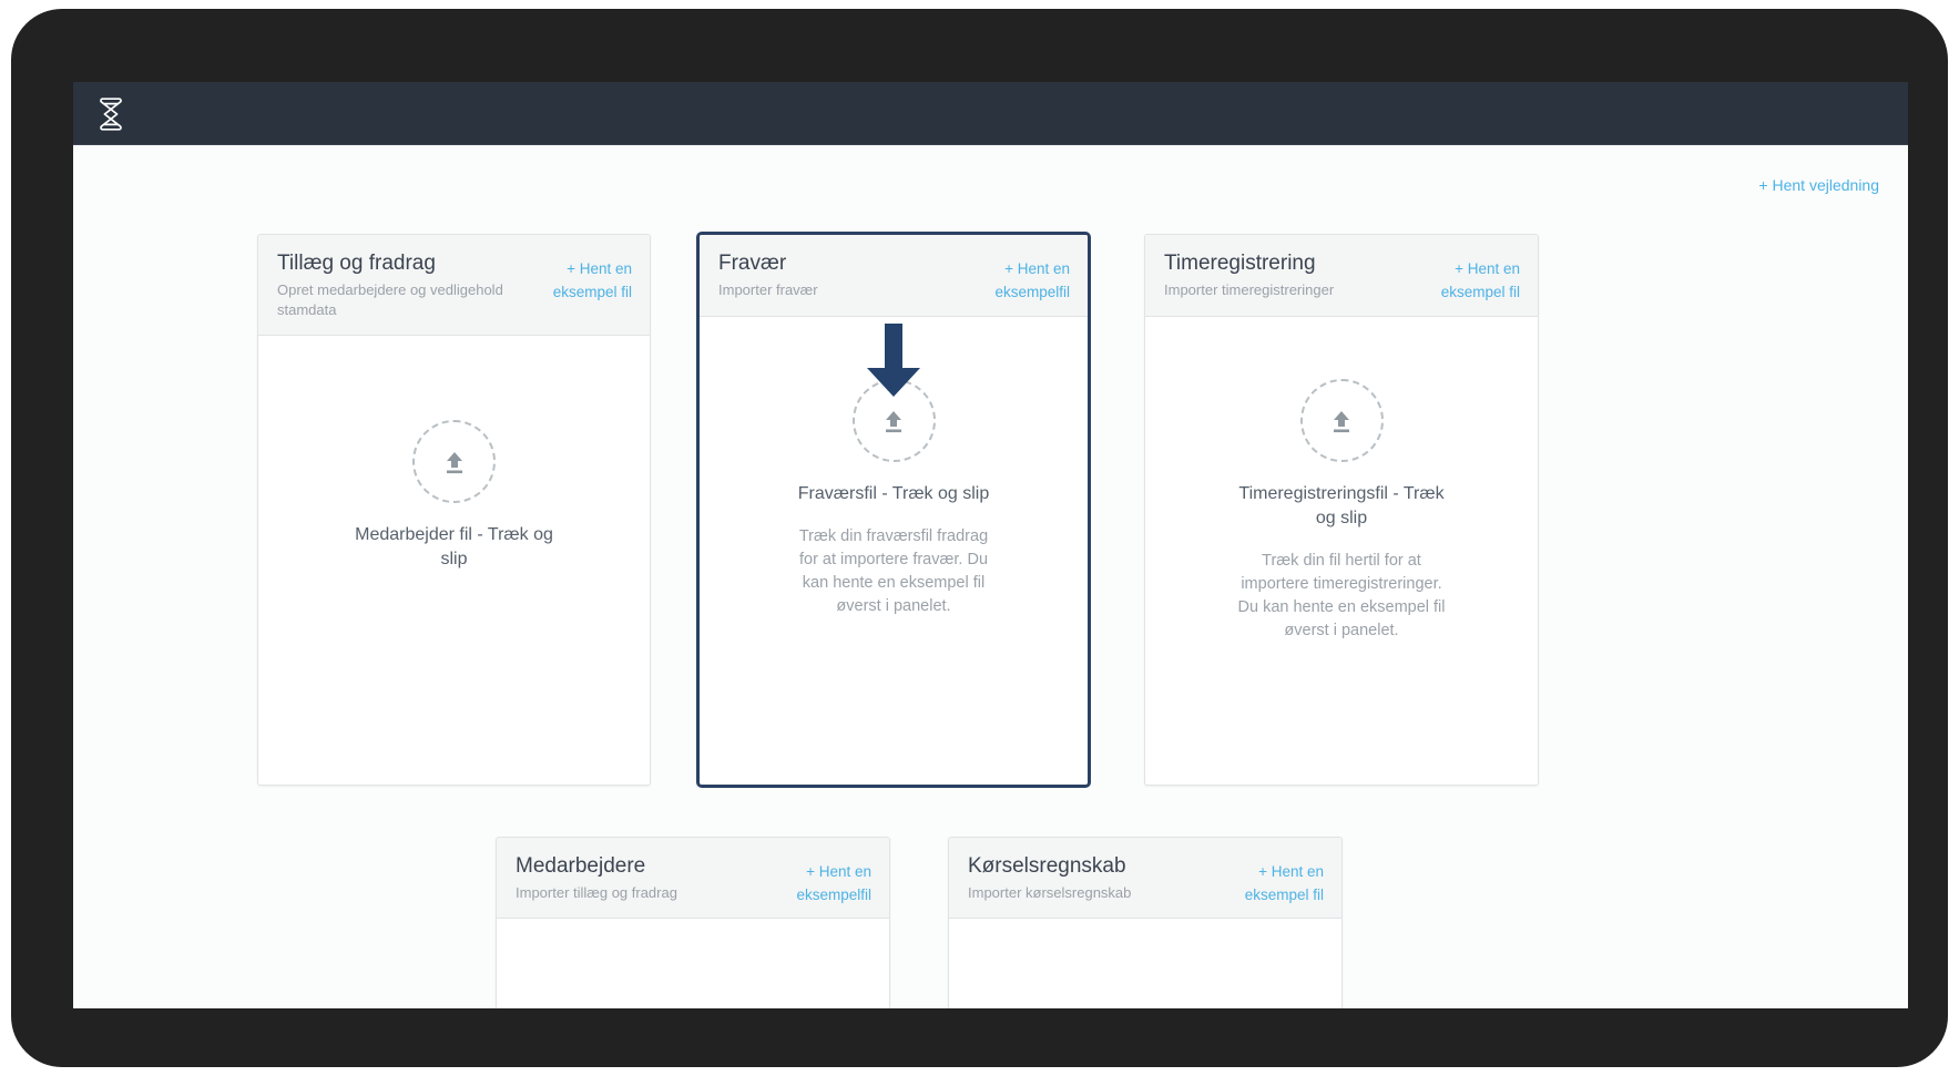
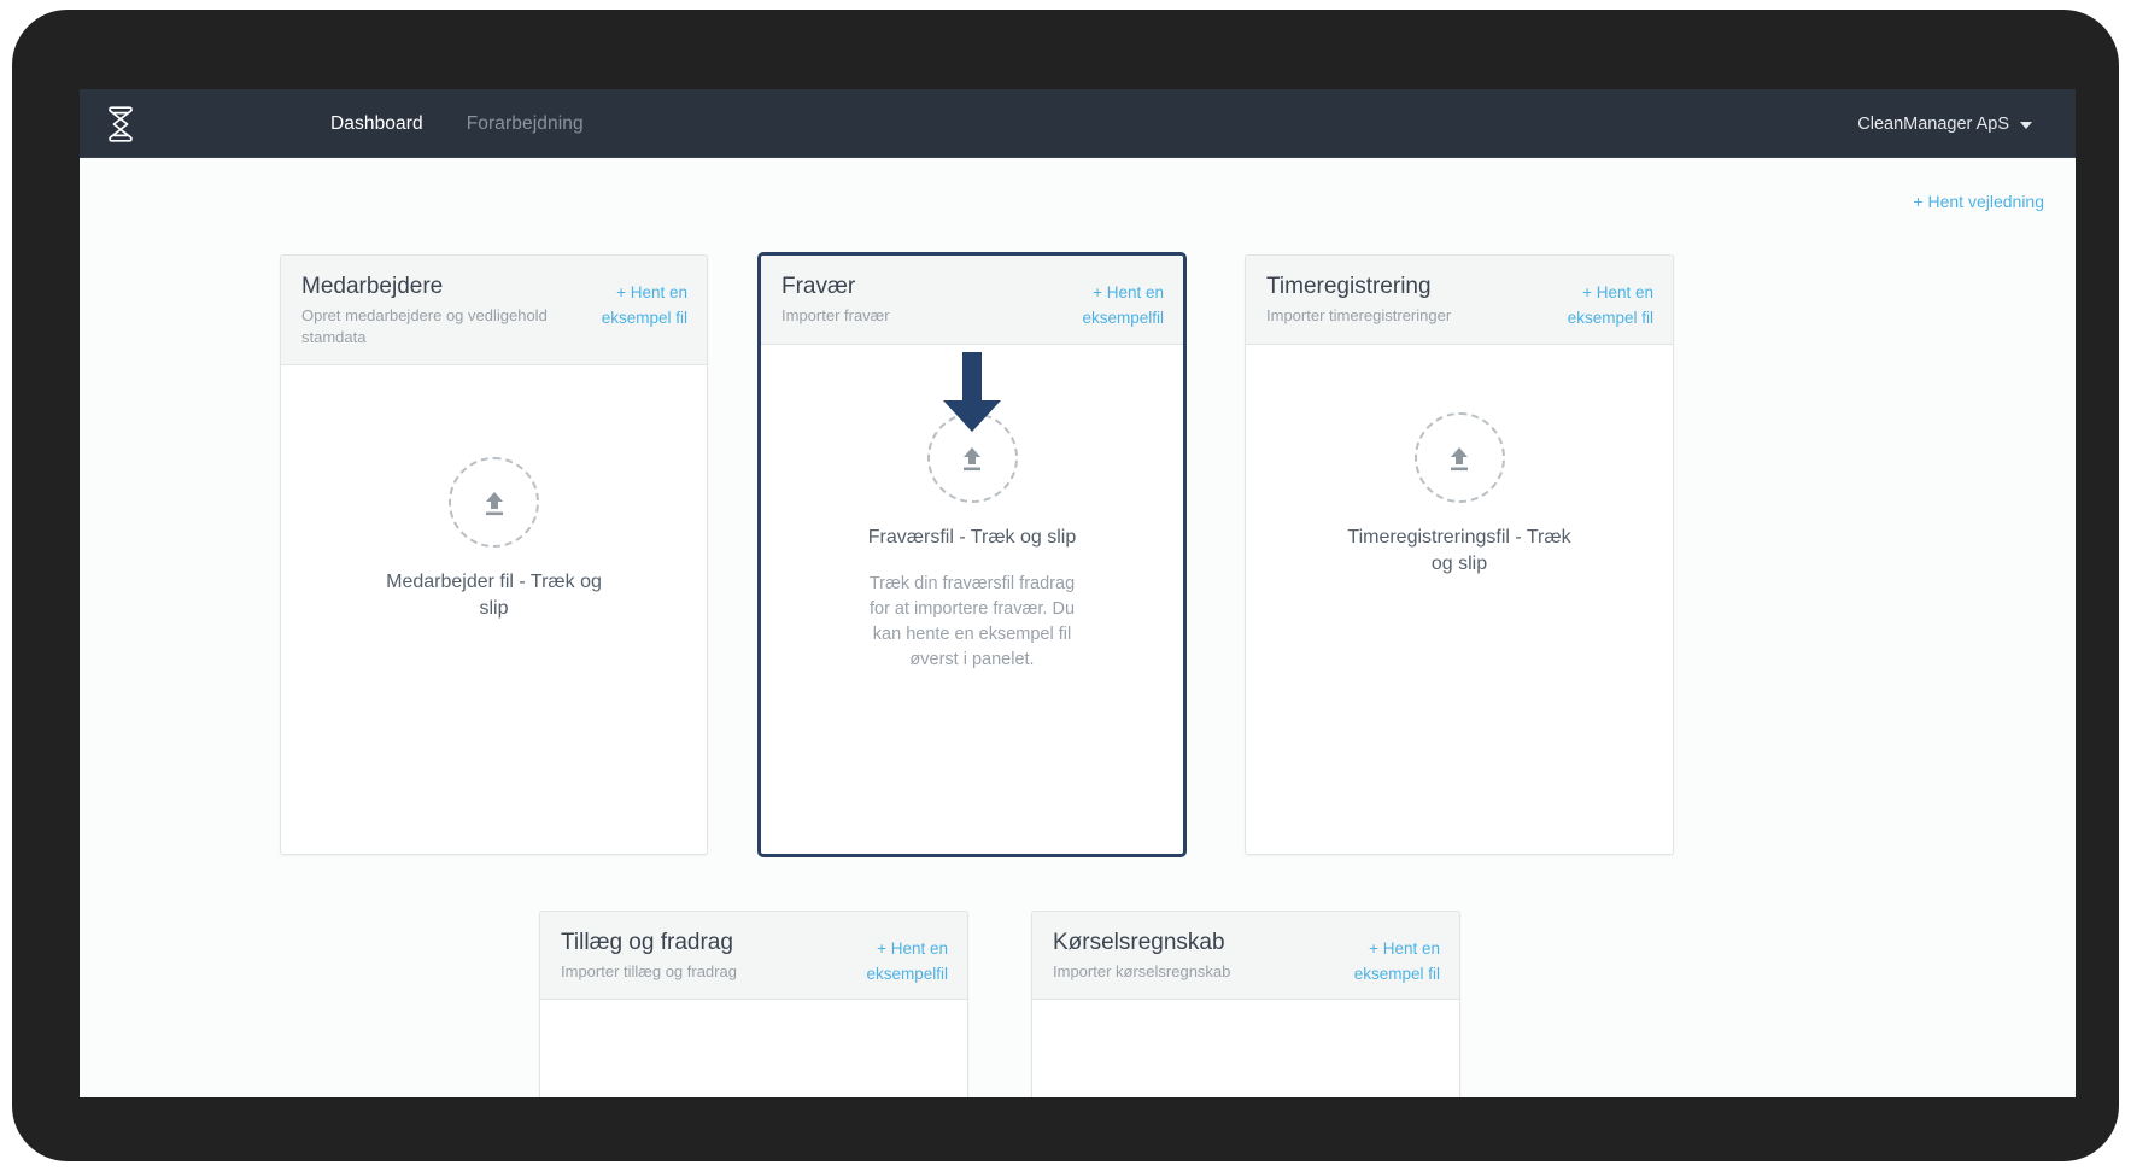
+ Dashboard
+ Forarbejdning
+ CleanManager ApS
  + Hent vejledning
- Tillæg og fradrag
+ Medarbejdere
  Opret medarbejdere og vedligehold stamdata
  + Hent en eksempel fil
  Medarbejder fil - Træk og slip
  Fravær
  Importer fravær
  + Hent en eksempelfil
  Fraværsfil - Træk og slip
  Træk din fraværsfil fradrag for at importere fravær. Du kan hente en eksempel fil øverst i panelet.
  Timeregistrering
  Importer timeregistreringer
  + Hent en eksempel fil
  Timeregistreringsfil - Træk og slip
- Træk din fil hertil for at importere timeregistreringer. Du kan hente en eksempel fil øverst i panelet.
- Medarbejdere
+ Tillæg og fradrag
  Importer tillæg og fradrag
  + Hent en eksempelfil
  Kørselsregnskab
  Importer kørselsregnskab
  + Hent en eksempel fil
